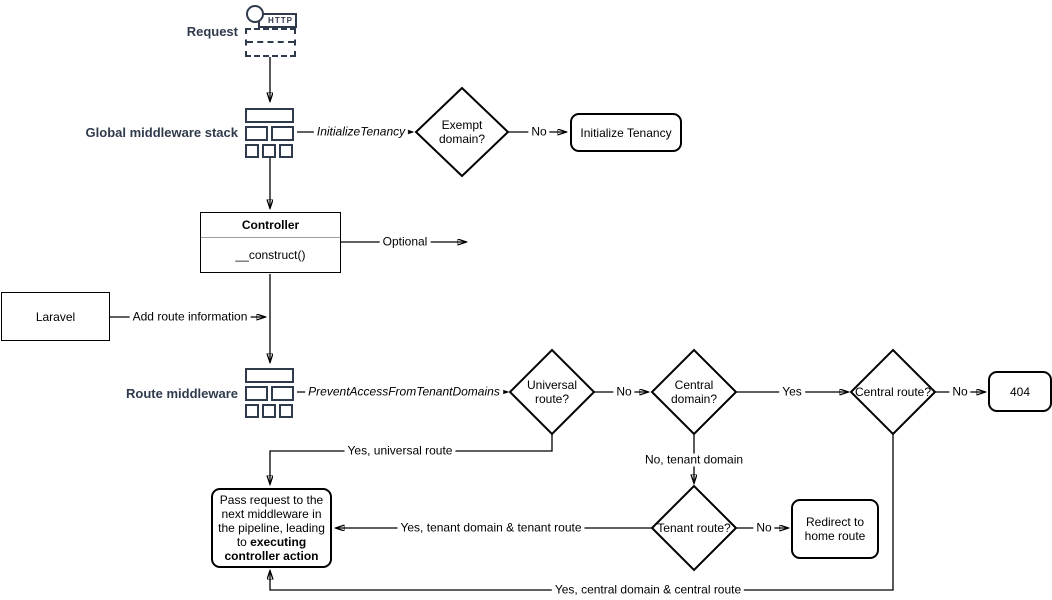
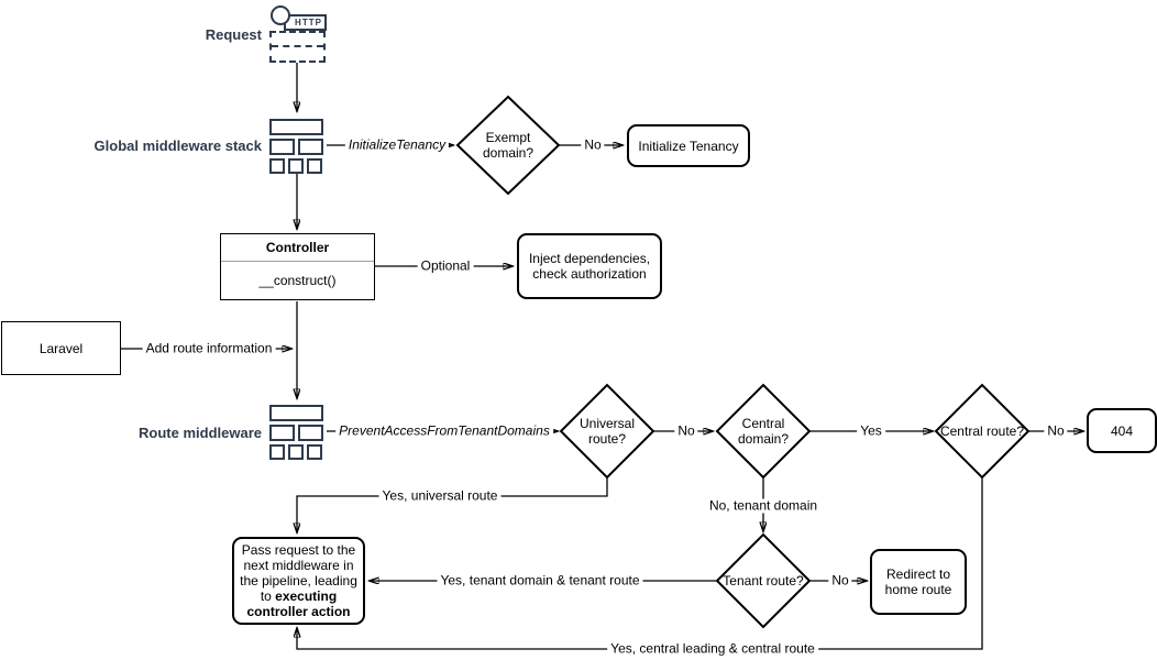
  HTTP
  Request
  Global middleware stack
  Route middleware
  Initialize Tenancy
  Controller
  __construct()
+ Inject dependencies, check authorization
  Laravel
  404
  Redirect to home route
  Pass request to the next middleware in the pipeline, leading to executing controller action
  Exempt domain?
  Universal route?
  Central domain?
  Central route?
  Tenant route?
  InitializeTenancy
  No
  Optional
  Add route information
  PreventAccessFromTenantDomains
  No
  Yes
  No
  Yes, universal route
  No, tenant domain
  No
  Yes, tenant domain & tenant route
- Yes, central domain & central route
+ Yes, central leading & central route
